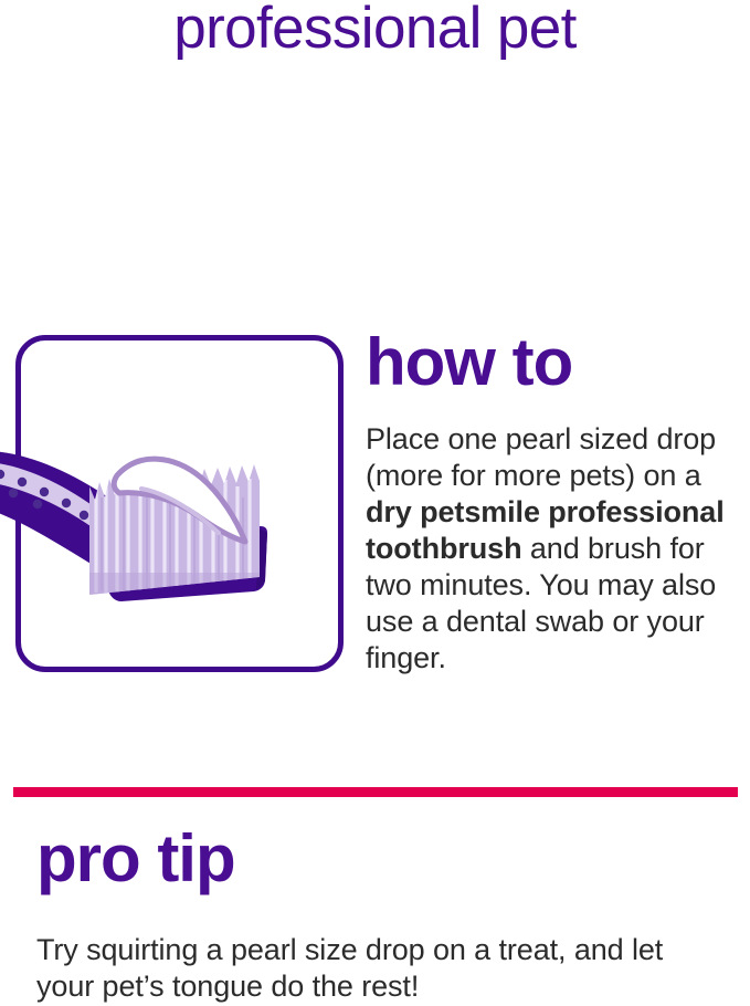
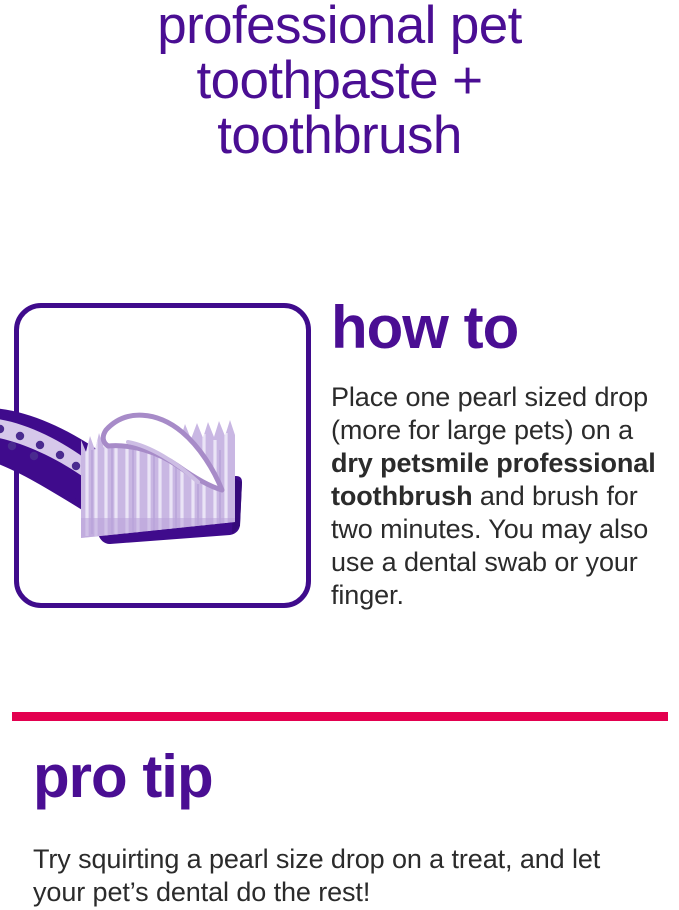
  professional pet
+ toothpaste +
+ toothbrush
  how to
- Place one pearl sized drop (more for more pets) on a dry petsmile professional toothbrush and brush for two minutes. You may also use a dental swab or your finger.
+ Place one pearl sized drop (more for large pets) on a dry petsmile professional toothbrush and brush for two minutes. You may also use a dental swab or your finger.
  pro tip
- Try squirting a pearl size drop on a treat, and let your pet’s tongue do the rest!
+ Try squirting a pearl size drop on a treat, and let your pet’s dental do the rest!
